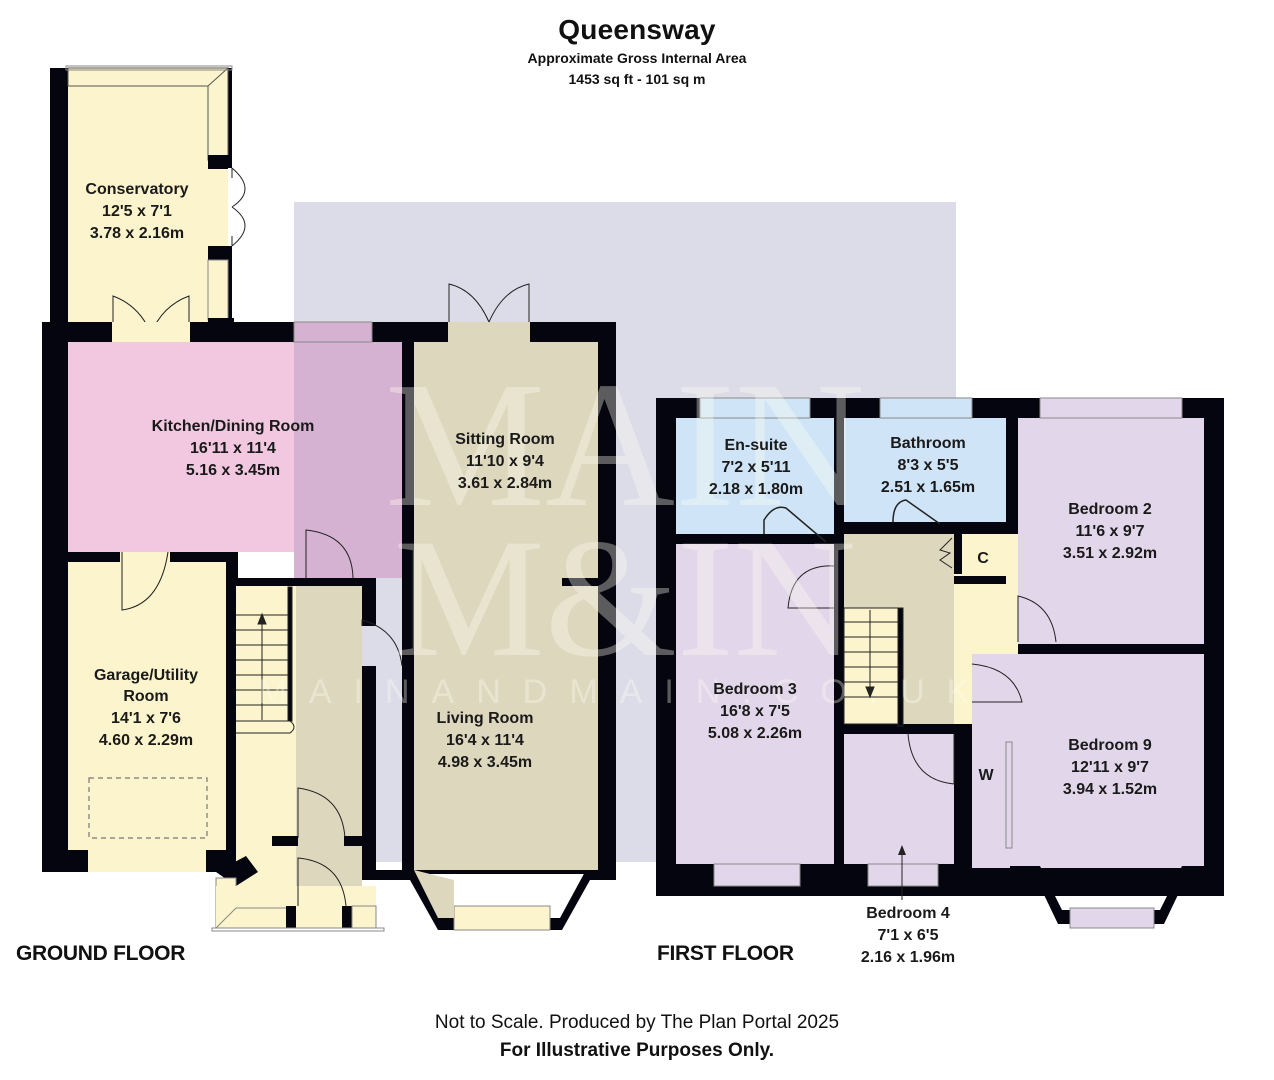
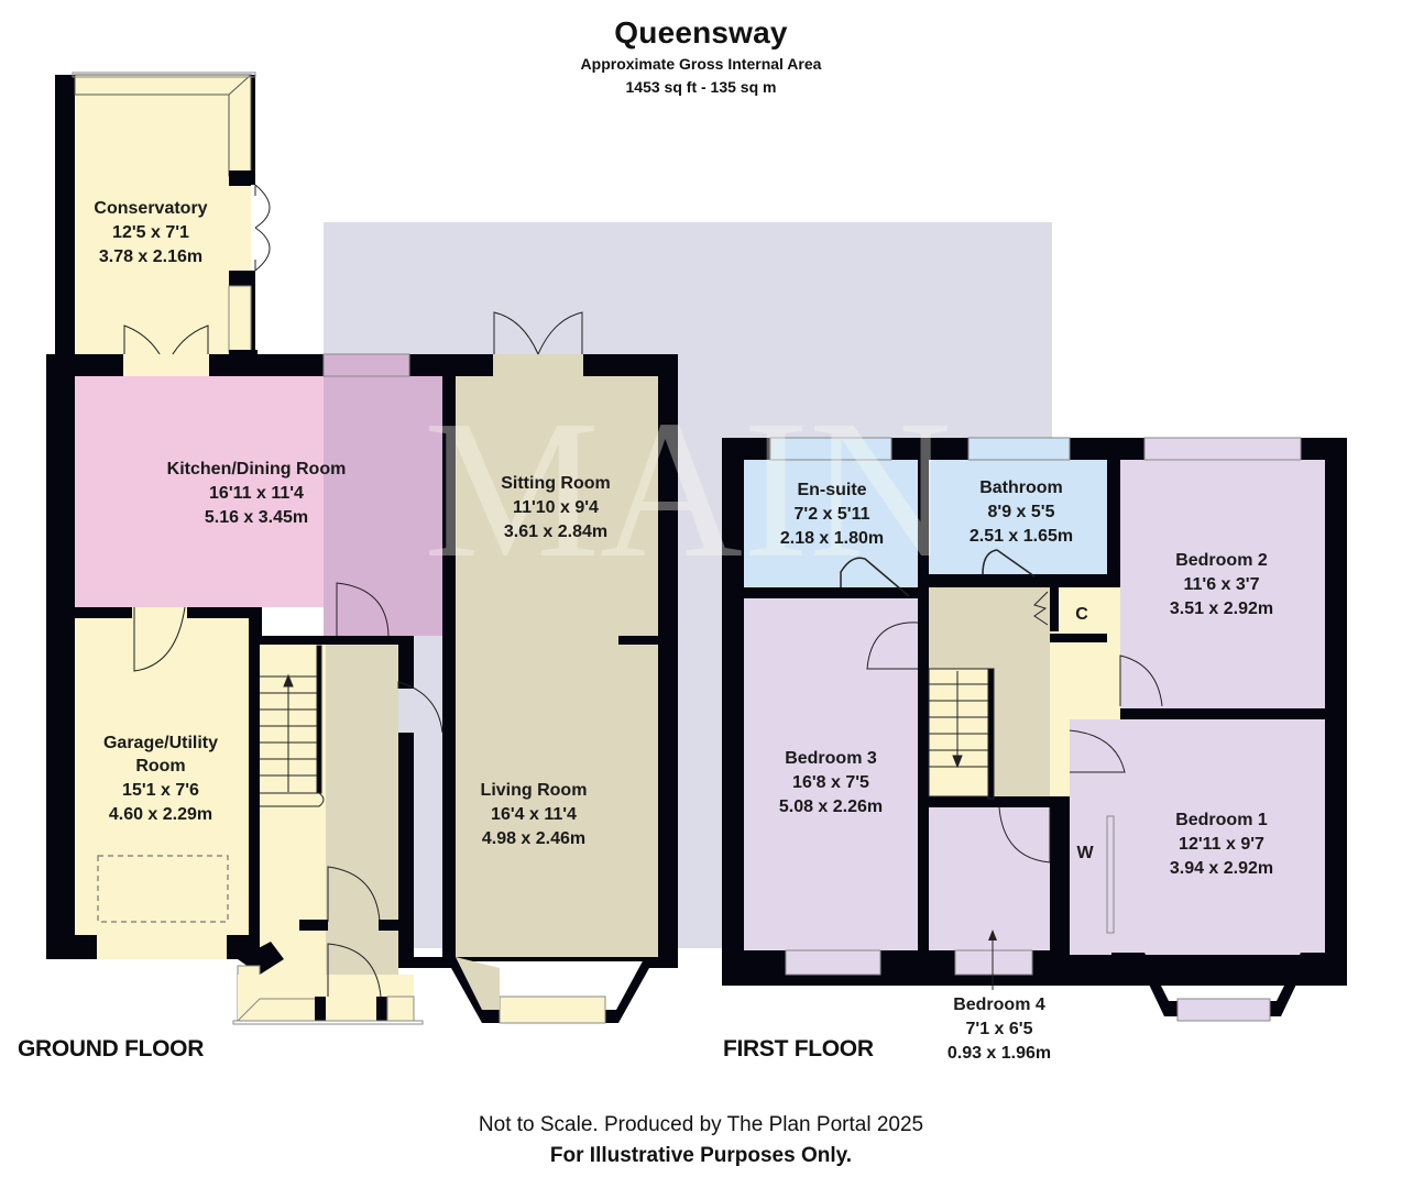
  Queensway
  Approximate Gross Internal Area
- 1453 sq ft - 101 sq m
+ 1453 sq ft - 135 sq m
  MAIN
- M&IN
- MAINANDMAIN.CO.UK
  Conservatory
  12'5 x 7'1
  3.78 x 2.16m
  Kitchen/Dining Room
  16'11 x 11'4
  5.16 x 3.45m
  Sitting Room
  11'10 x 9'4
  3.61 x 2.84m
  Garage/Utility
  Room
- 14'1 x 7'6
+ 15'1 x 7'6
  4.60 x 2.29m
  Living Room
  16'4 x 11'4
- 4.98 x 3.45m
+ 4.98 x 2.46m
  En-suite
  7'2 x 5'11
  2.18 x 1.80m
  Bathroom
- 8'3 x 5'5
+ 8'9 x 5'5
  2.51 x 1.65m
  Bedroom 2
- 11'6 x 9'7
+ 11'6 x 3'7
  3.51 x 2.92m
  Bedroom 3
  16'8 x 7'5
  5.08 x 2.26m
- Bedroom 9
+ Bedroom 1
  12'11 x 9'7
- 3.94 x 1.52m
+ 3.94 x 2.92m
  Bedroom 4
  7'1 x 6'5
- 2.16 x 1.96m
+ 0.93 x 1.96m
  C
  W
  GROUND FLOOR
  FIRST FLOOR
  Not to Scale. Produced by The Plan Portal 2025
  For Illustrative Purposes Only.
